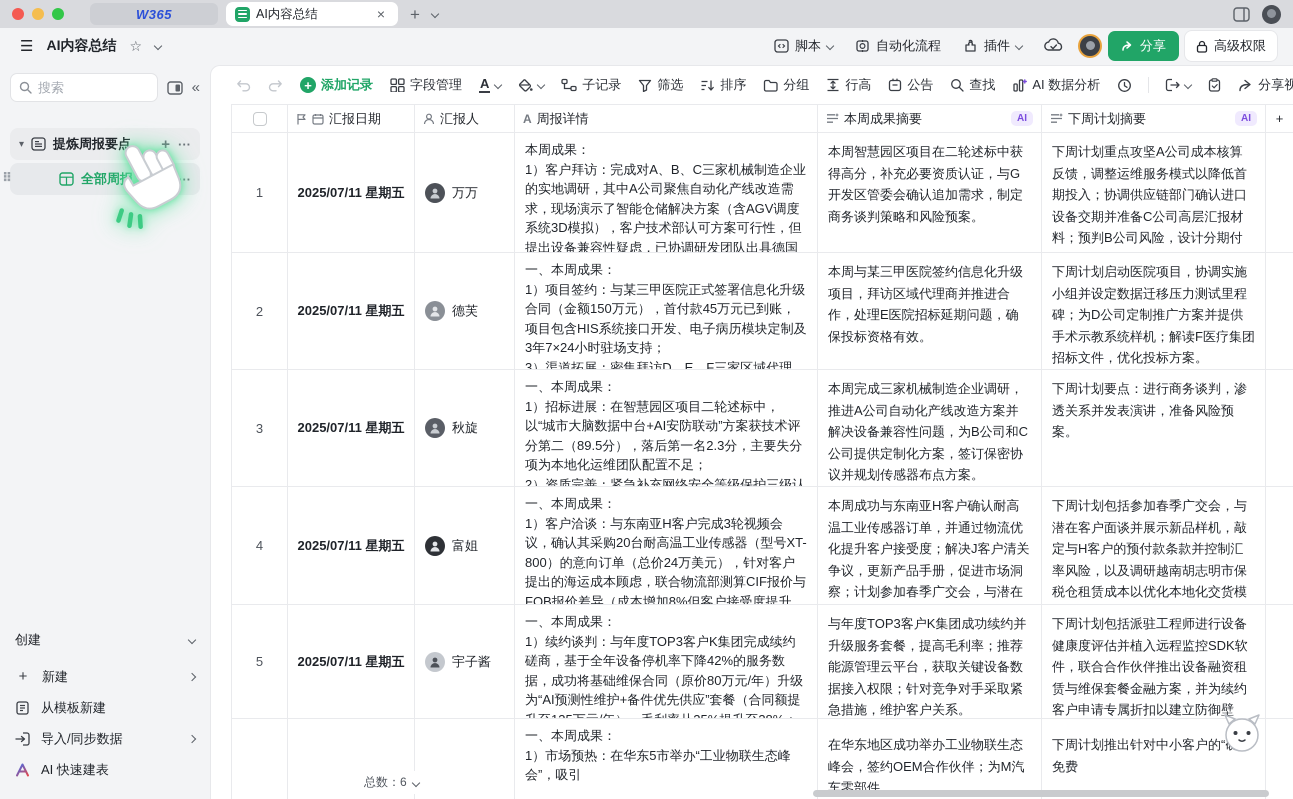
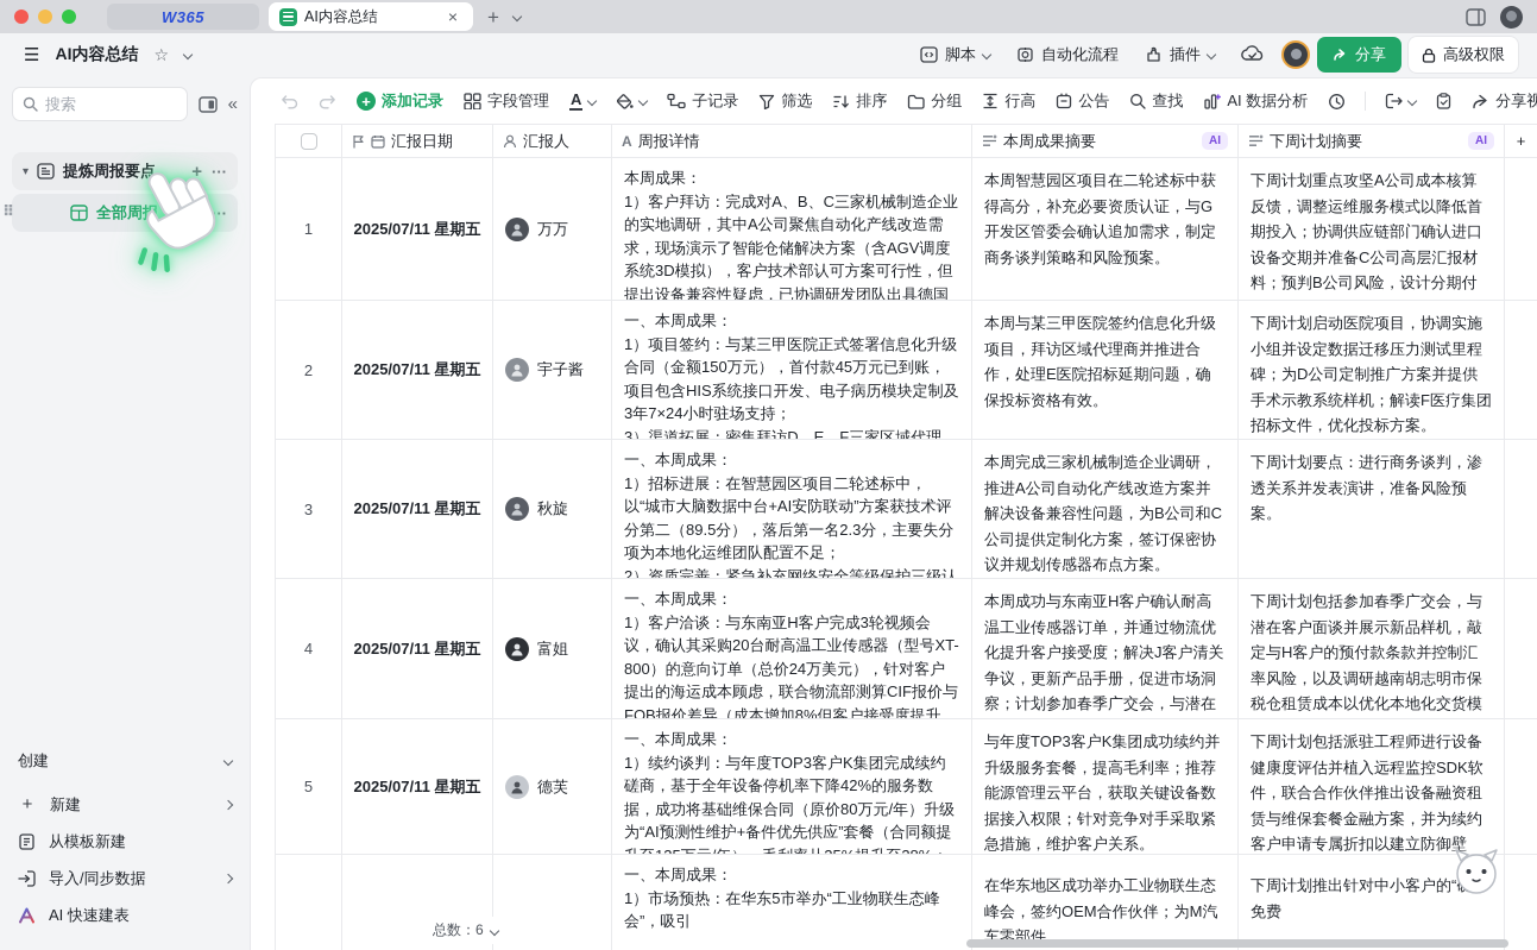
  W365
  AI内容总结
  ×
  +
  ☰
  AI内容总结
  ☆
  脚本
  自动化流程
  插件
  分享
  高级权限
  搜索
  «
  ▾
  提炼周报要点
  +
  ···
  ⠿
  全部周
  ···
  创建
  +
  新建
  从模板新建
  导入/同步数据
  AI 快速建表
  +
  添加记录
  字段管理
  A
  子记录
  筛选
  排序
  分组
  行高
  公告
  查找
  AI 数据分析
  分享视
  汇报日期
  汇报人
  A
  周报详情
  本周成果摘要
  AI
  下周计划摘要
  AI
  +
  1
  2025/07/11 星期五
  万万
  本周成果：
  1）客户拜访：完成对A、B、C三家机械制造企业的实地调研，其中A公司聚焦自动化产线改造需求，现场演示了智能仓储解决方案（含AGV调度系统3D模拟），客户技术部认可方案可行性，但提出设备兼容性疑虑，已协调研发团队出具德国
  本周智慧园区项目在二轮述标中获得高分，补充必要资质认证，与G开发区管委会确认追加需求，制定商务谈判策略和风险预案。
  下周计划重点攻坚A公司成本核算反馈，调整运维服务模式以降低首期投入；协调供应链部门确认进口设备交期并准备C公司高层汇报材料；预判B公司风险，设计分期付
  2
  2025/07/11 星期五
- 德芙
+ 宇子酱
  一、本周成果：
  1）项目签约：与某三甲医院正式签署信息化升级合同（金额150万元），首付款45万元已到账，项目包含HIS系统接口开发、电子病历模块定制及3年7×24小时驻场支持；
  3）渠道拓展：密集拜访D、E、F三家区域代理
  本周与某三甲医院签约信息化升级项目，拜访区域代理商并推进合作，处理E医院招标延期问题，确保投标资格有效。
  下周计划启动医院项目，协调实施小组并设定数据迁移压力测试里程碑；为D公司定制推广方案并提供手术示教系统样机；解读F医疗集团招标文件，优化投标方案。
  3
  2025/07/11 星期五
  秋旋
  一、本周成果：
  1）招标进展：在智慧园区项目二轮述标中，以“城市大脑数据中台+AI安防联动”方案获技术评分第二（89.5分），落后第一名2.3分，主要失分项为本地化运维团队配置不足；
  2）资质完善：紧急补充网络安全等级保护三级认
  本周完成三家机械制造企业调研，推进A公司自动化产线改造方案并解决设备兼容性问题，为B公司和C公司提供定制化方案，签订保密协议并规划传感器布点方案。
  下周计划要点：进行商务谈判，渗透关系并发表演讲，准备风险预案。
  4
  2025/07/11 星期五
  富姐
  一、本周成果：
  1）客户洽谈：与东南亚H客户完成3轮视频会议，确认其采购20台耐高温工业传感器（型号XT-800）的意向订单（总价24万美元），针对客户提出的海运成本顾虑，联合物流部测算CIF报价与FOB报价差异（成本增加8%但客户接受度提升
  本周成功与东南亚H客户确认耐高温工业传感器订单，并通过物流优化提升客户接受度；解决J客户清关争议，更新产品手册，促进市场洞察；计划参加春季广交会，与潜在
  下周计划包括参加春季广交会，与潜在客户面谈并展示新品样机，敲定与H客户的预付款条款并控制汇率风险，以及调研越南胡志明市保税仓租赁成本以优化本地化交货模
  5
  2025/07/11 星期五
- 宇子酱
+ 德芙
  一、本周成果：
  与年度TOP3客户K集团成功续约并升级服务套餐，提高毛利率；推荐能源管理云平台，获取关键设备数据接入权限；针对竞争对手采取紧急措施，维护客户关系。
  下周计划包括派驻工程师进行设备健康度评估并植入远程监控SDK软件，联合合作伙伴推出设备融资租赁与维保套餐金融方案，并为续约客户申请专属折扣以建立防御壁
  一、本周成果：
  1）市场预热：在华东5市举办“工业物联生态峰会”，吸引
  在华东地区成功举办工业物联生态峰会，签约OEM合作伙伴；为M汽车零部件
  下周计划推出针对中小客户的“免费
  总数：6
